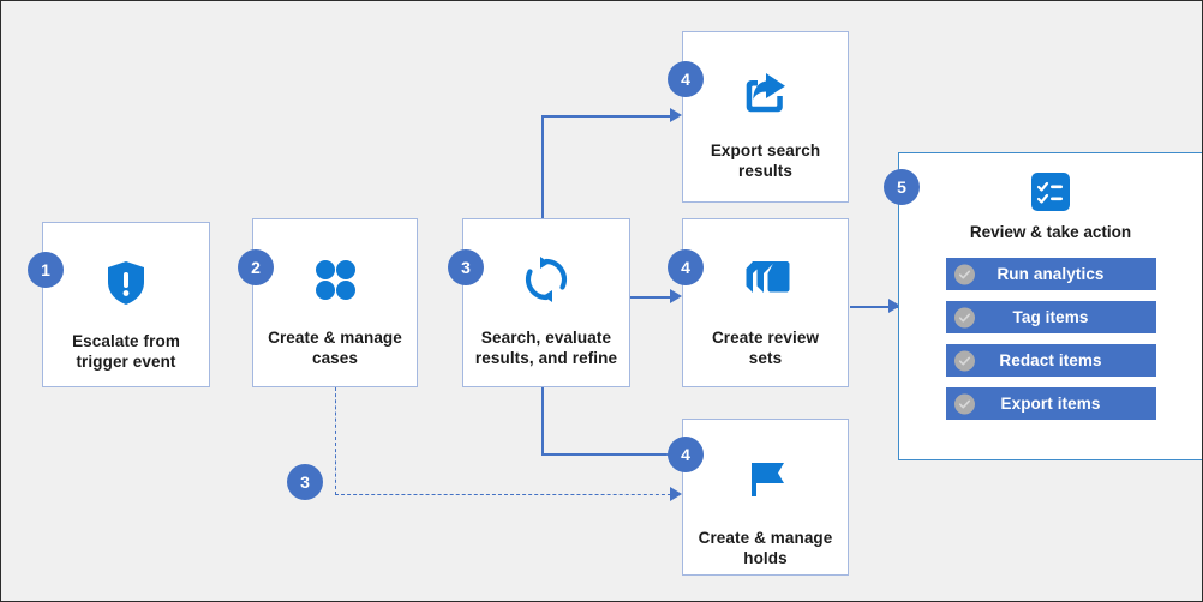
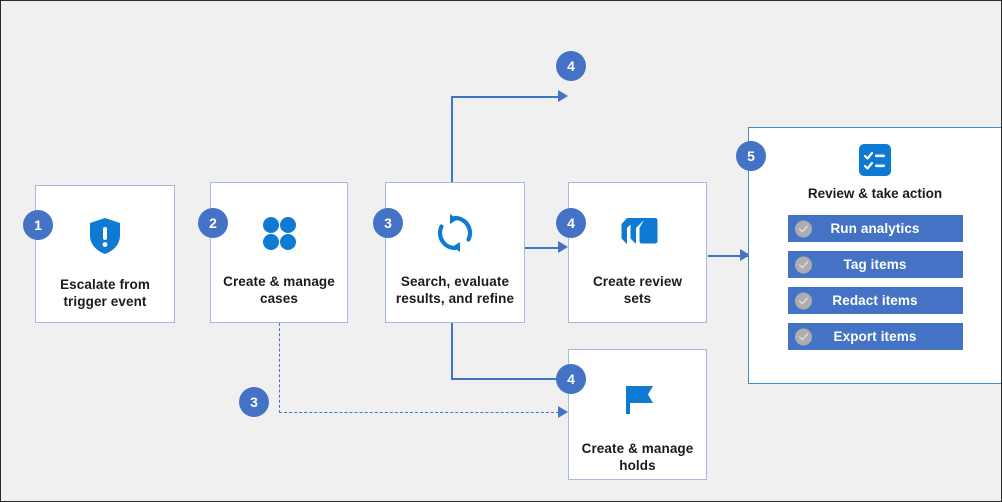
  Escalate from
  trigger event
  1
  Create & manage
  cases
  2
  Search, evaluate
  results, and refine
  3
- Export search
- results
  4
  Create review
  sets
  4
  Create & manage
  holds
  4
  3
  Review & take action
  Run analytics
  Tag items
  Redact items
  Export items
  5
